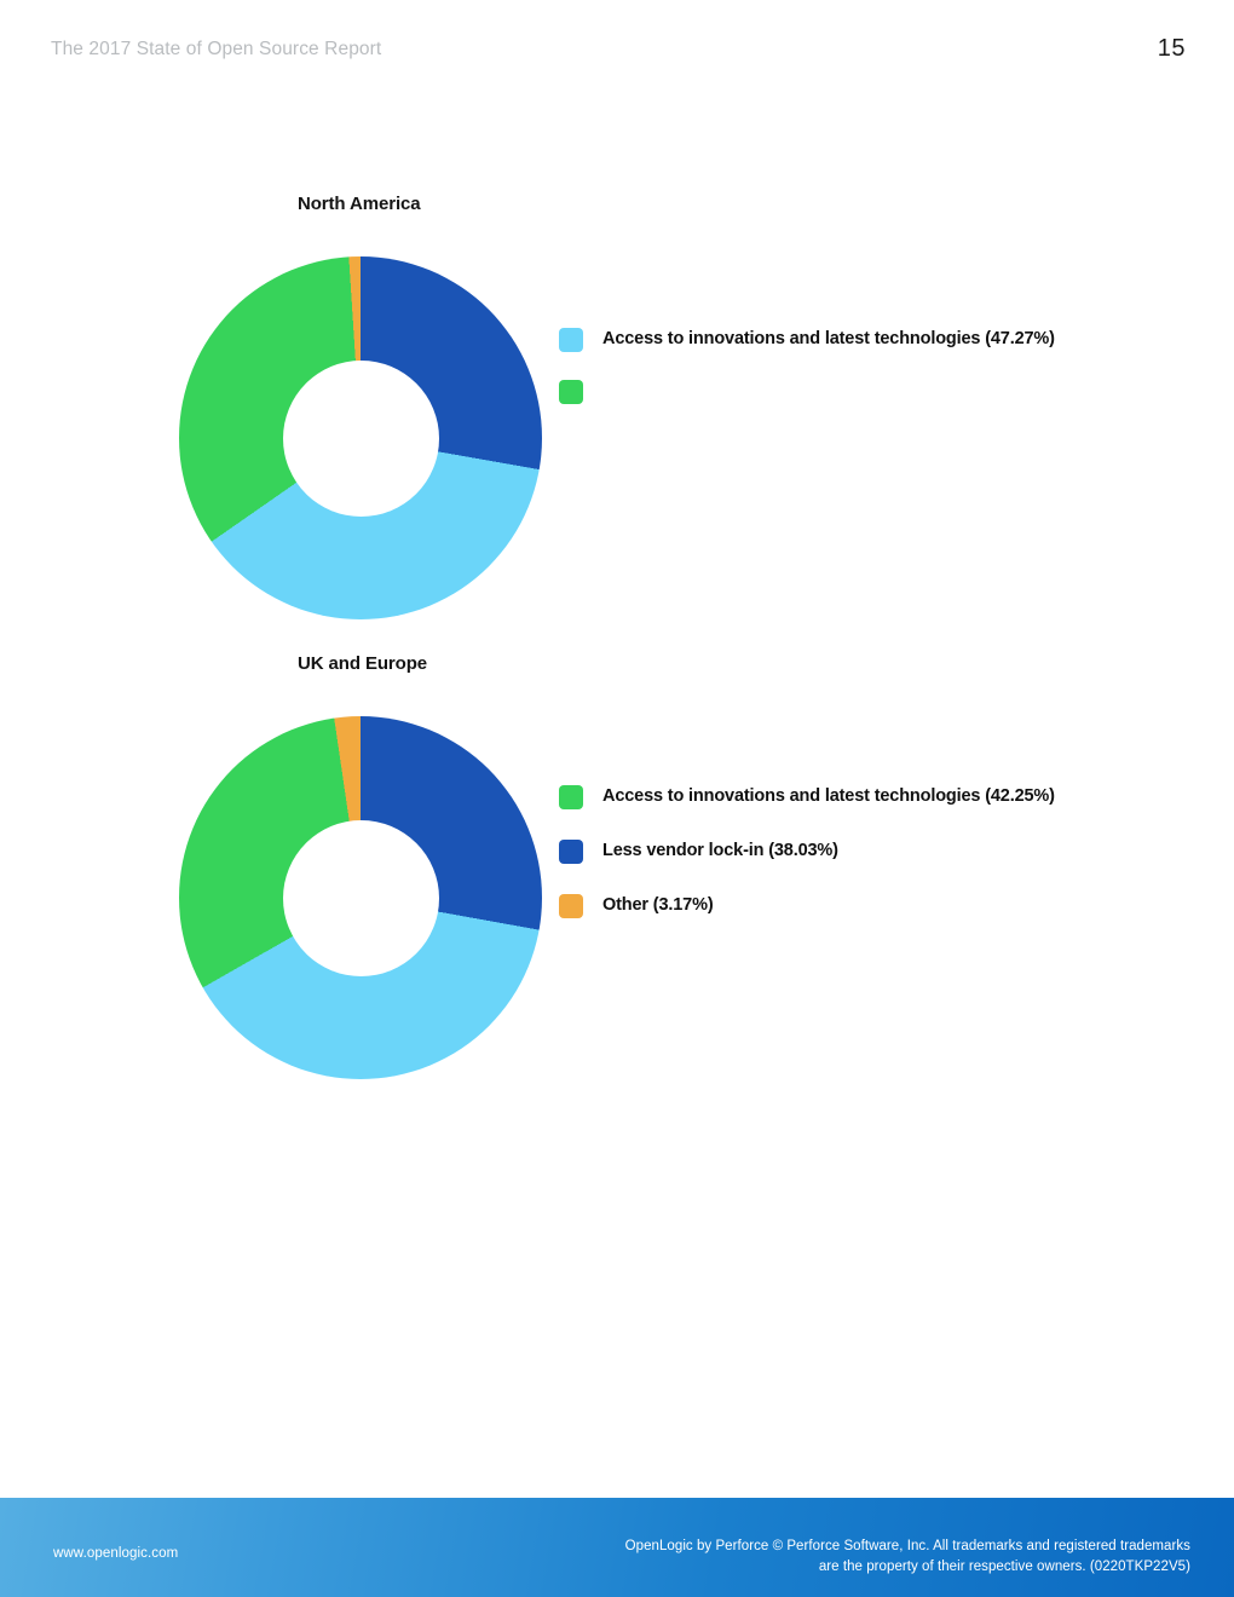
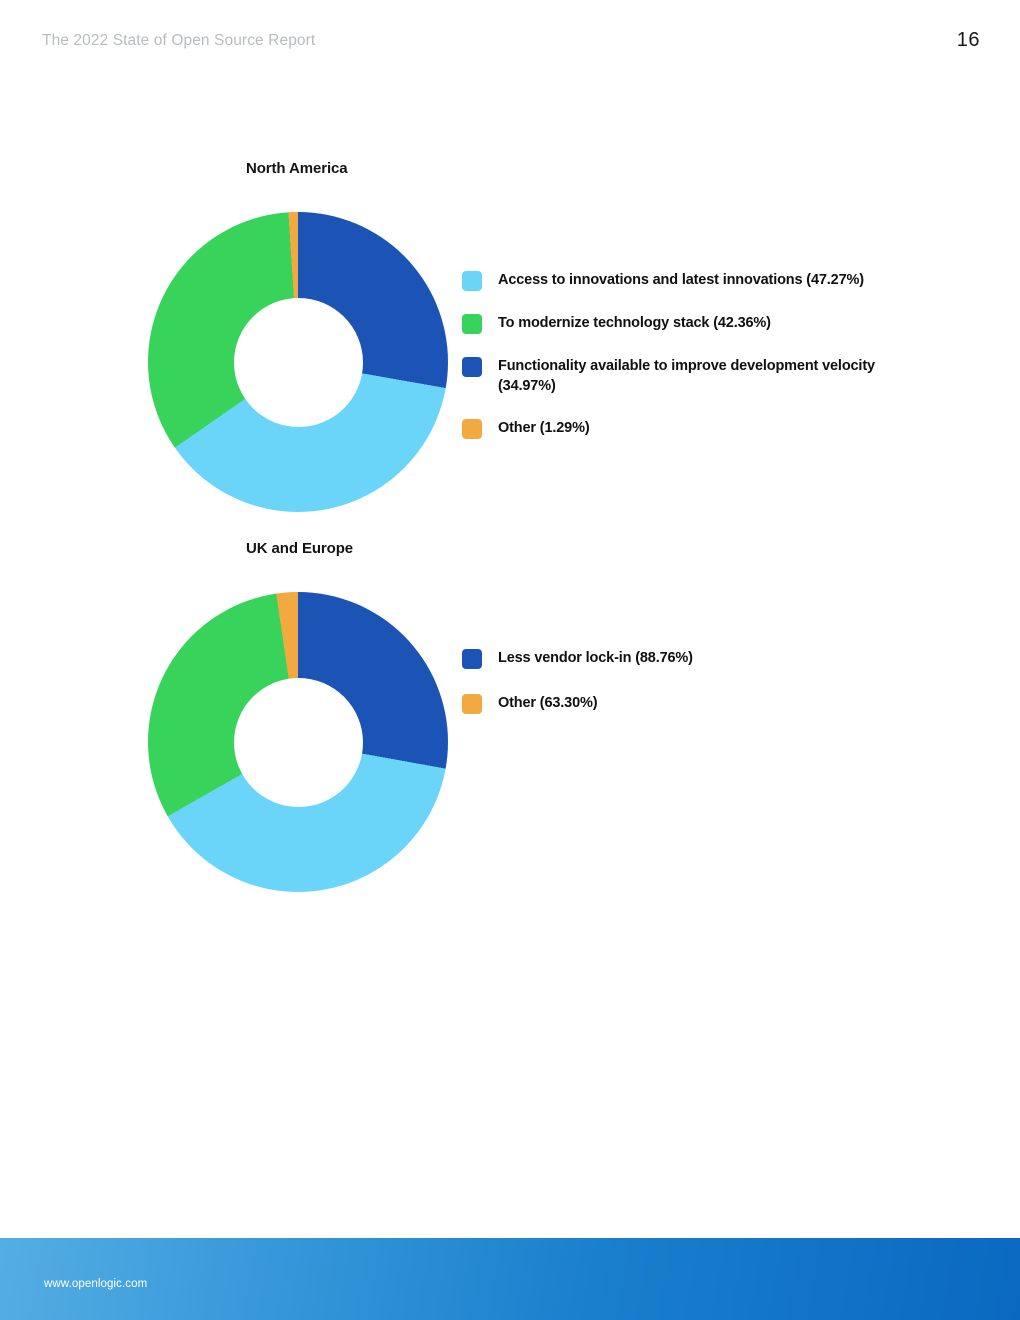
- The 2017 State of Open Source Report
+ The 2022 State of Open Source Report
- 15
+ 16
  North America
- Access to innovations and latest technologies (47.27%)
+ Access to innovations and latest innovations (47.27%)
+ To modernize technology stack (42.36%)
+ Functionality available to improve development velocity (34.97%)
+ Other (1.29%)
  UK and Europe
- Access to innovations and latest technologies (42.25%)
- Less vendor lock-in (38.03%)
+ Less vendor lock-in (88.76%)
- Other (3.17%)
+ Other (63.30%)
  www.openlogic.com
- OpenLogic by Perforce © Perforce Software, Inc. All trademarks and registered trademarks are the property of their respective owners. (0220TKP22V5)
